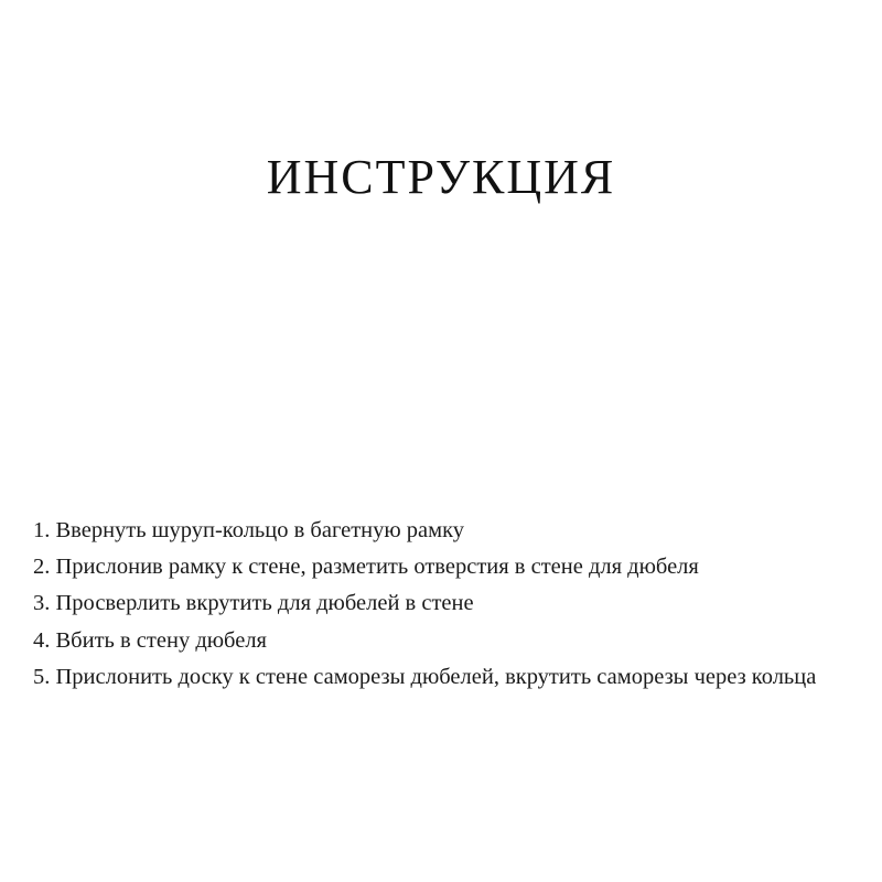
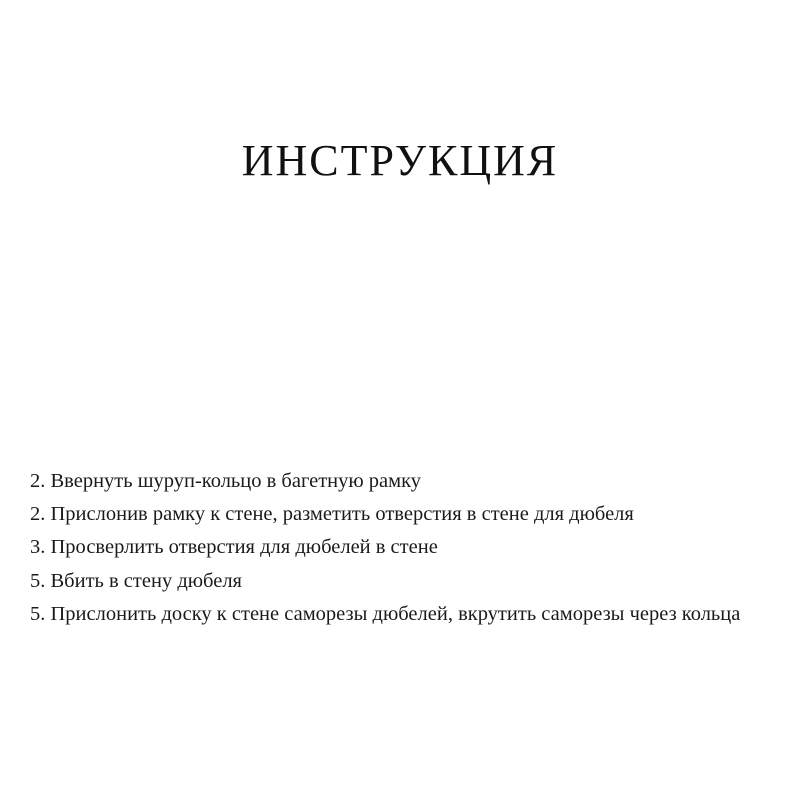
  ИНСТРУКЦИЯ
- 1. Ввернуть шуруп-кольцо в багетную рамку
+ 2. Ввернуть шуруп-кольцо в багетную рамку
  2. Прислонив рамку к стене, разметить отверстия в стене для дюбеля
- 3. Просверлить вкрутить для дюбелей в стене
+ 3. Просверлить отверстия для дюбелей в стене
- 4. Вбить в стену дюбеля
+ 5. Вбить в стену дюбеля
  5. Прислонить доску к стене саморезы дюбелей, вкрутить саморезы через кольца
